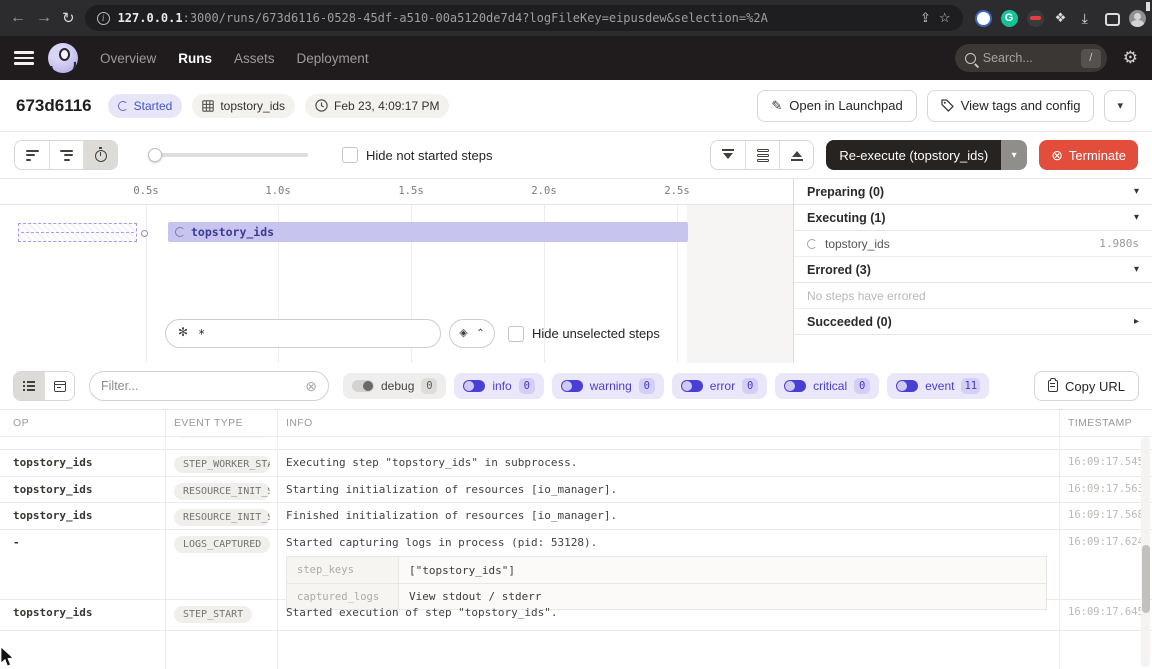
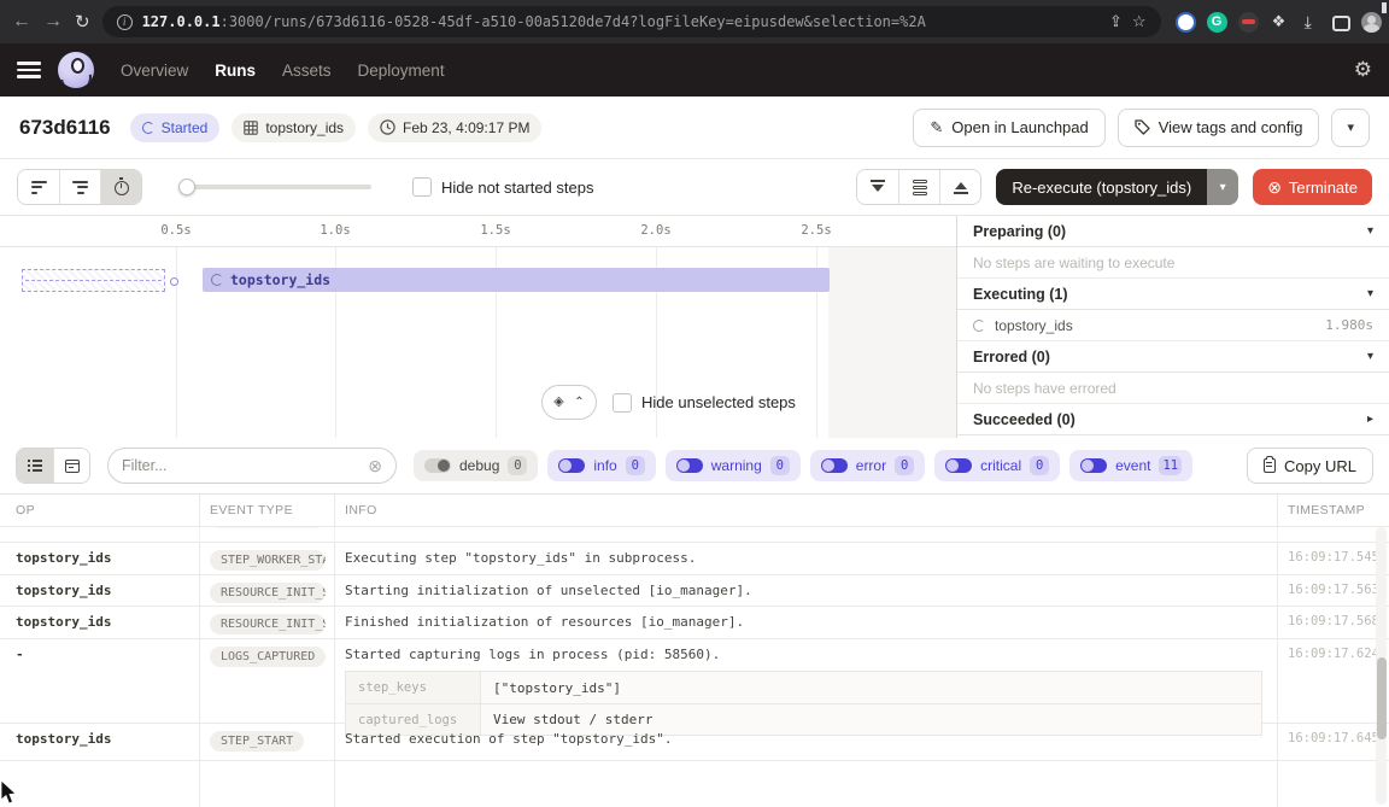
  ←
  →
  ↻
  i
  127.0.0.1:3000/runs/673d6116-0528-45df-a510-00a5120de7d4?logFileKey=eipusdew&selection=%2A
  ⇪
  ☆
  G
  Overview
  Runs
  Assets
  Deployment
- Search...
- /
  ⚙
  673d6116
  Started
  topstory_ids
  Feb 23, 4:09:17 PM
  ✎
  Open in Launchpad
  View tags and config
  ▾
  Hide not started steps
  Re-execute (topstory_ids)
  ▾
  ⊗
  Terminate
  0.5s
  1.0s
  1.5s
  2.0s
  2.5s
  topstory_ids
- *
  ⌃
  Hide unselected steps
  Preparing (0)
  ▾
+ No steps are waiting to execute
  Executing (1)
  ▾
  topstory_ids
  1.980s
- Errored (3)
+ Errored (0)
  ▾
  No steps have errored
  Succeeded (0)
  ▸
  Filter...
  ⊗
  debug
  0
  info
  0
  warning
  0
  error
  0
  critical
  0
  event
  11
  Copy URL
  OP
  EVENT TYPE
  INFO
  TIMESTAMP
  topstory_ids
  STEP_WORKER_ST
  Executing step "topstory_ids" in subprocess.
  16:09:17.54
  topstory_ids
  RESOURCE_INIT_
- Starting initialization of resources [io_manager].
+ Starting initialization of unselected [io_manager].
  16:09:17.56
  topstory_ids
  RESOURCE_INIT_
  Finished initialization of resources [io_manager].
  16:09:17.56
  -
  LOGS_CAPTURED
- Started capturing logs in process (pid: 53128).
+ Started capturing logs in process (pid: 58560).
  step_keys
  ["topstory_ids"]
  captured_logs
  View stdout / stderr
  16:09:17.62
  topstory_ids
  STEP_START
  Started execution of step "topstory_ids".
  16:09:17.64
